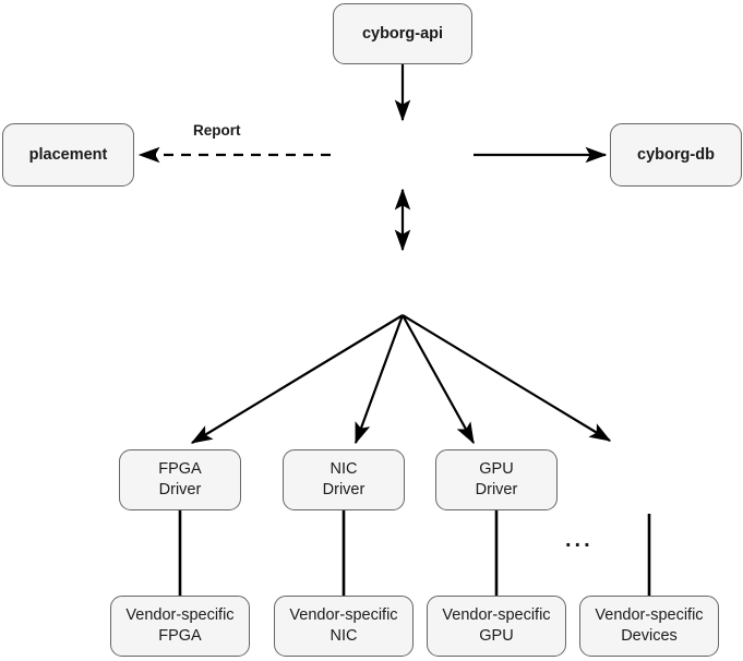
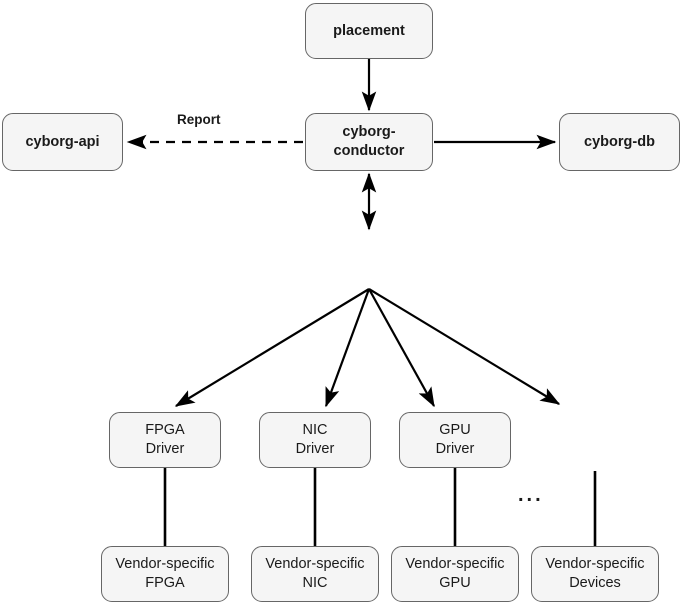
- cyborg-api
+ placement
+ cyborg-conductor
- placement
+ cyborg-api
  cyborg-db
  FPGA
  Driver
  NIC
  Driver
  GPU
  Driver
  Vendor-specific
  FPGA
  Vendor-specific
  NIC
  Vendor-specific
  GPU
  Vendor-specific
  Devices
  Report
  ...
